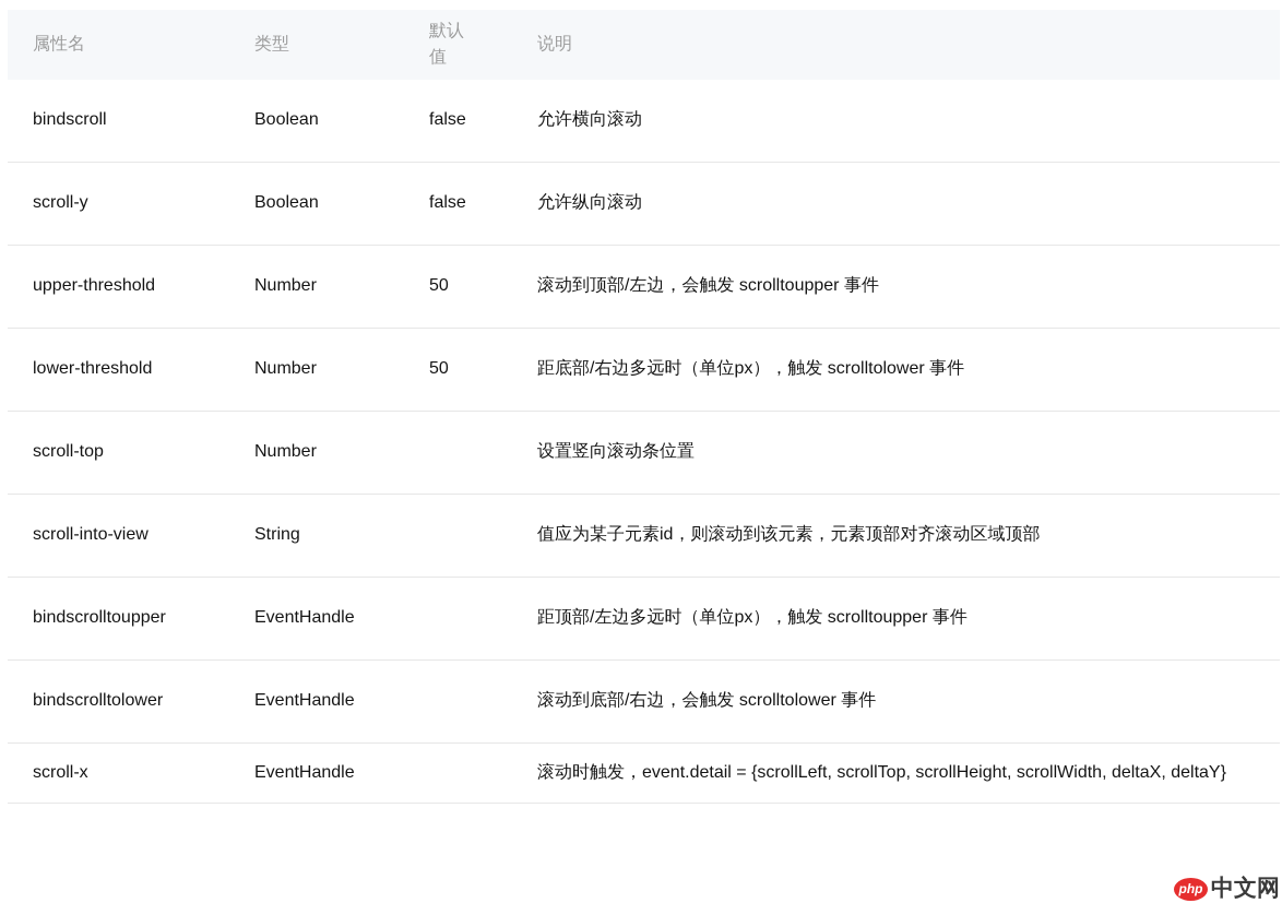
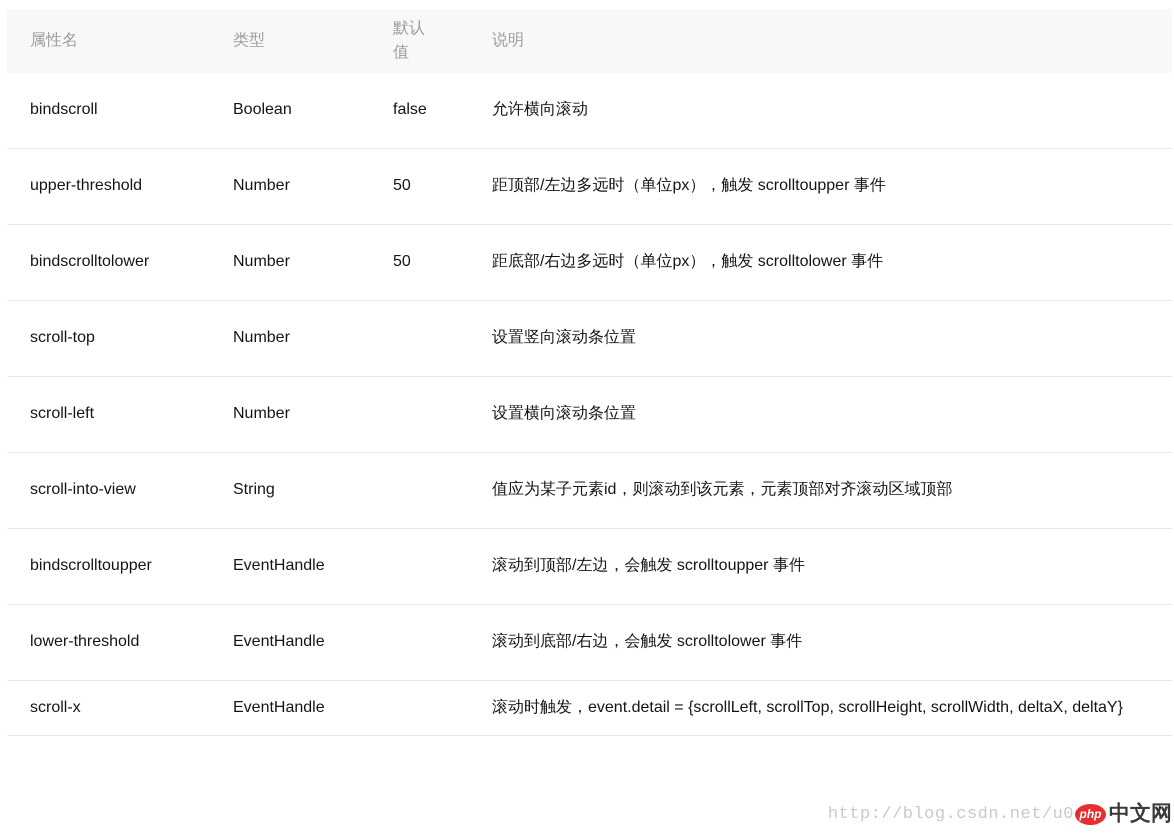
  属性名	类型	默认值	说明
  bindscroll	Boolean	false	允许横向滚动
- scroll-y	Boolean	false	允许纵向滚动
- upper-threshold	Number	50	滚动到顶部/左边，会触发 scrolltoupper 事件
+ upper-threshold	Number	50	距顶部/左边多远时（单位px），触发 scrolltoupper 事件
- lower-threshold	Number	50	距底部/右边多远时（单位px），触发 scrolltolower 事件
+ bindscrolltolower	Number	50	距底部/右边多远时（单位px），触发 scrolltolower 事件
  scroll-top	Number		设置竖向滚动条位置
+ scroll-left	Number		设置横向滚动条位置
  scroll-into-view	String		值应为某子元素id，则滚动到该元素，元素顶部对齐滚动区域顶部
- bindscrolltoupper	EventHandle		距顶部/左边多远时（单位px），触发 scrolltoupper 事件
+ bindscrolltoupper	EventHandle		滚动到顶部/左边，会触发 scrolltoupper 事件
- bindscrolltolower	EventHandle		滚动到底部/右边，会触发 scrolltolower 事件
+ lower-threshold	EventHandle		滚动到底部/右边，会触发 scrolltolower 事件
  scroll-x	EventHandle		滚动时触发，event.detail = {scrollLeft, scrollTop, scrollHeight, scrollWidth, deltaX, deltaY}
+ http://blog.csdn.net/u0
  php
  中文网
